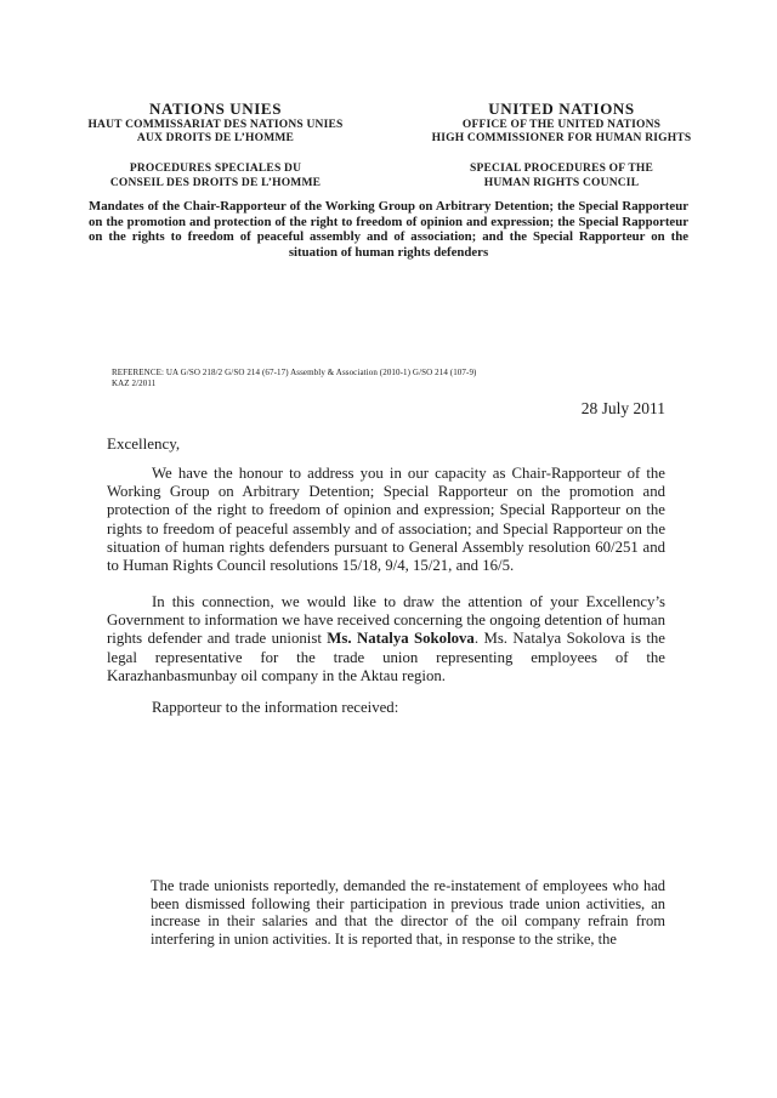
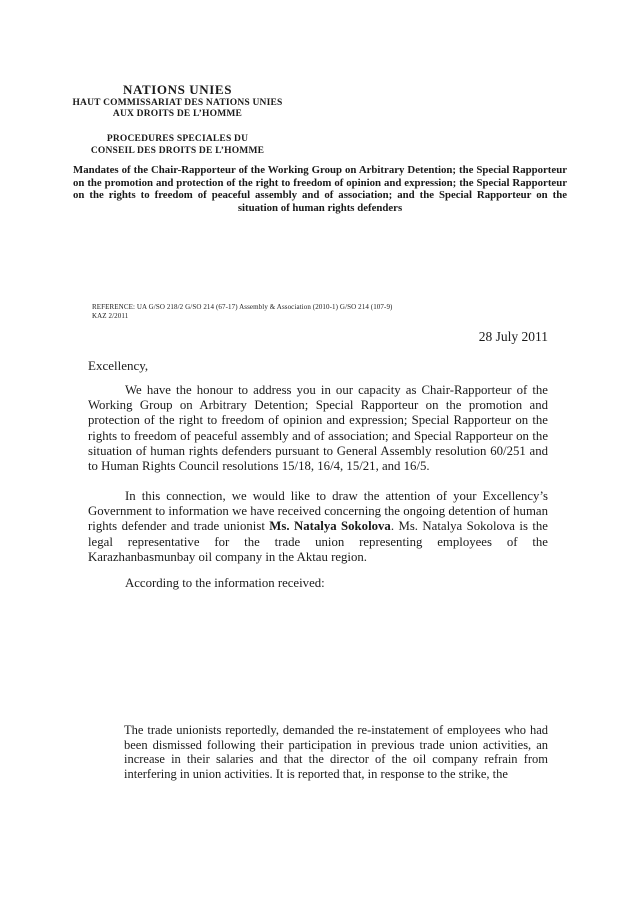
  NATIONS UNIES
  HAUT COMMISSARIAT DES NATIONS UNIES
  AUX DROITS DE L’HOMME
  PROCEDURES SPECIALES DU
  CONSEIL DES DROITS DE L’HOMME
- UNITED NATIONS
- OFFICE OF THE UNITED NATIONS
- HIGH COMMISSIONER FOR HUMAN RIGHTS
- SPECIAL PROCEDURES OF THE
- HUMAN RIGHTS COUNCIL
  Mandates of the Chair-Rapporteur of the Working Group on Arbitrary Detention; the Special Rapporteur on the promotion and protection of the right to freedom of opinion and expression; the Special Rapporteur on the rights to freedom of peaceful assembly and of association; and the Special Rapporteur on the situation of human rights defenders
  REFERENCE: UA G/SO 218/2 G/SO 214 (67-17) Assembly & Association (2010-1) G/SO 214 (107-9)
  KAZ 2/2011
  28 July 2011
  Excellency,
- We have the honour to address you in our capacity as Chair-Rapporteur of the Working Group on Arbitrary Detention; Special Rapporteur on the promotion and protection of the right to freedom of opinion and expression; Special Rapporteur on the rights to freedom of peaceful assembly and of association; and Special Rapporteur on the situation of human rights defenders pursuant to General Assembly resolution 60/251 and to Human Rights Council resolutions 15/18, 9/4, 15/21, and 16/5.
+ We have the honour to address you in our capacity as Chair-Rapporteur of the Working Group on Arbitrary Detention; Special Rapporteur on the promotion and protection of the right to freedom of opinion and expression; Special Rapporteur on the rights to freedom of peaceful assembly and of association; and Special Rapporteur on the situation of human rights defenders pursuant to General Assembly resolution 60/251 and to Human Rights Council resolutions 15/18, 16/4, 15/21, and 16/5.
  In this connection, we would like to draw the attention of your Excellency’s Government to information we have received concerning the ongoing detention of human rights defender and trade unionist Ms. Natalya Sokolova. Ms. Natalya Sokolova is the legal representative for the trade union representing employees of the Karazhanbasmunbay oil company in the Aktau region.
- Rapporteur to the information received:
+ According to the information received:
  The trade unionists reportedly, demanded the re-instatement of employees who had been dismissed following their participation in previous trade union activities, an increase in their salaries and that the director of the oil company refrain from interfering in union activities. It is reported that, in response to the strike, the
